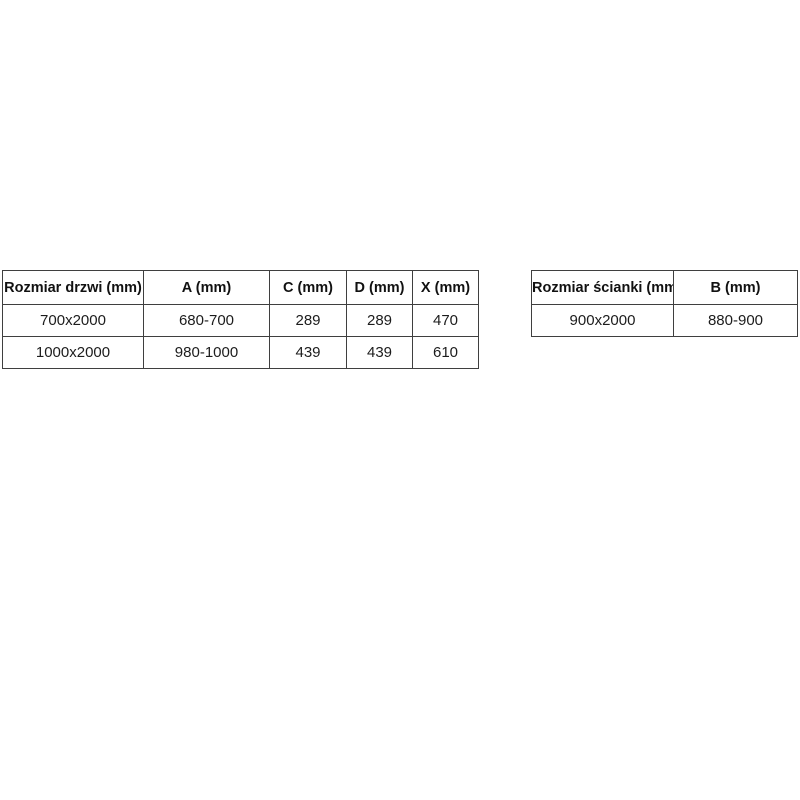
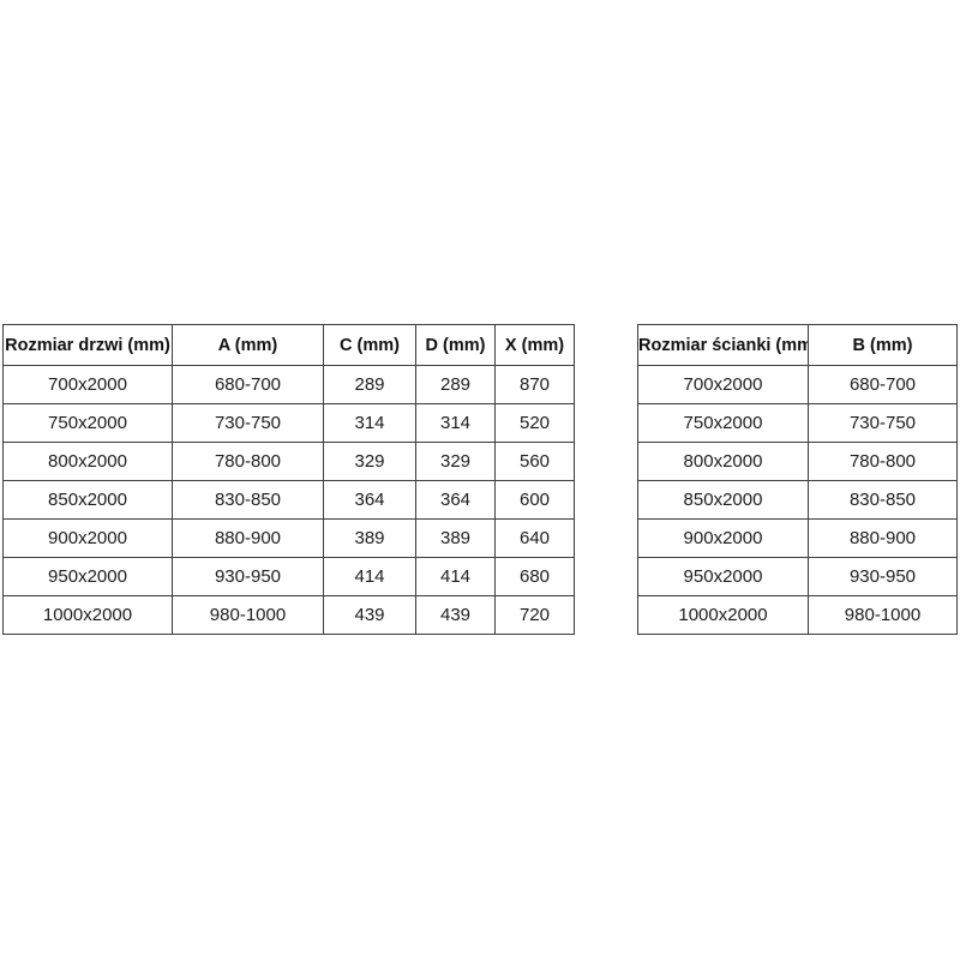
  Rozmiar drzwi (mm)	A (mm)	C (mm)	D (mm)	X (mm)
- 700x2000	680-700	289	289	470
+ 700x2000	680-700	289	289	870
+ 750x2000	730-750	314	314	520
+ 800x2000	780-800	329	329	560
+ 850x2000	830-850	364	364	600
+ 900x2000	880-900	389	389	640
+ 950x2000	930-950	414	414	680
- 1000x2000	980-1000	439	439	610
+ 1000x2000	980-1000	439	439	720
  Rozmiar ścianki (mm	B (mm)
+ 700x2000	680-700
+ 750x2000	730-750
+ 800x2000	780-800
+ 850x2000	830-850
  900x2000	880-900
+ 950x2000	930-950
+ 1000x2000	980-1000
